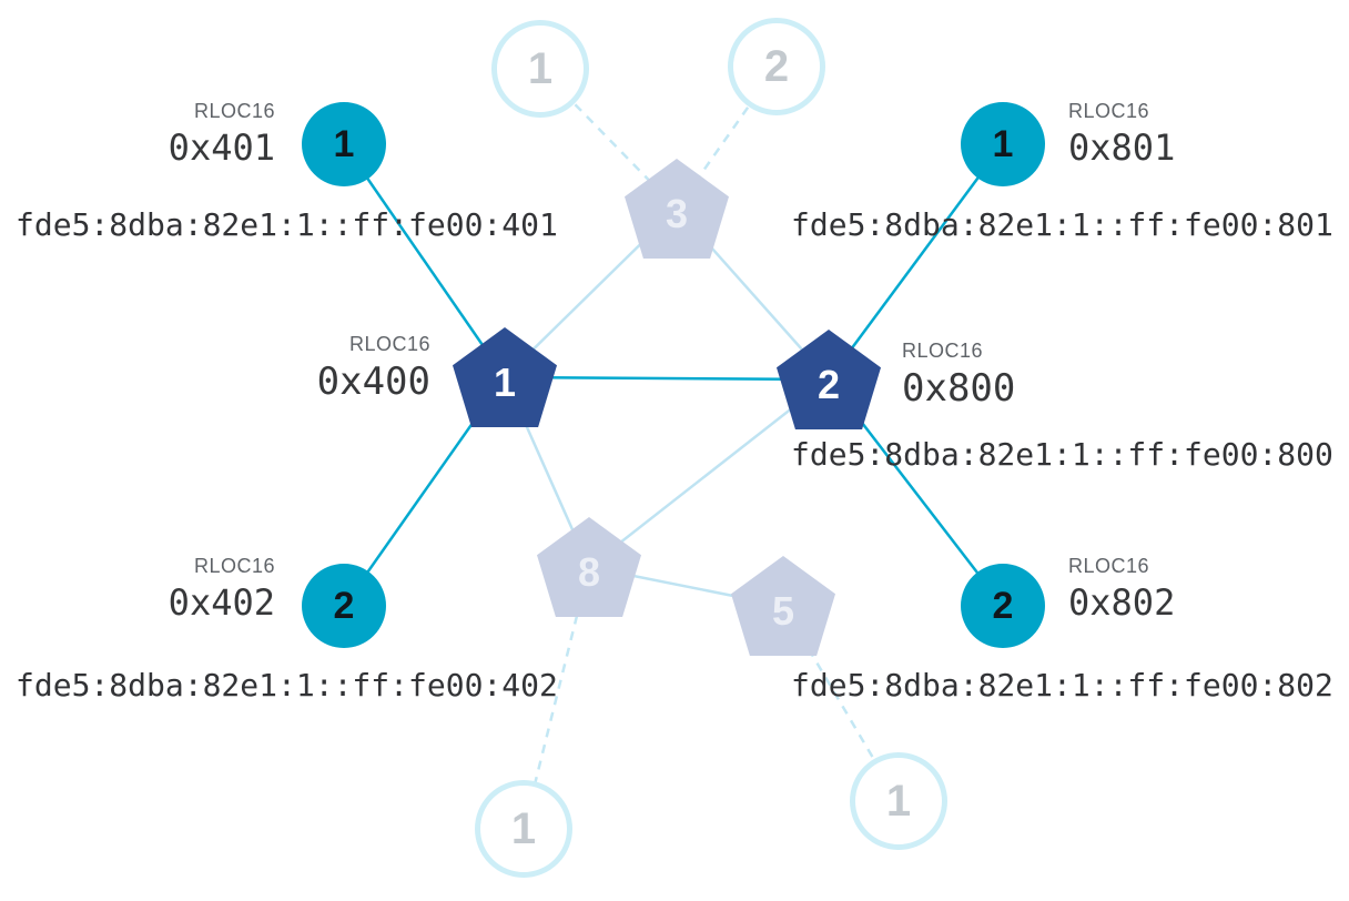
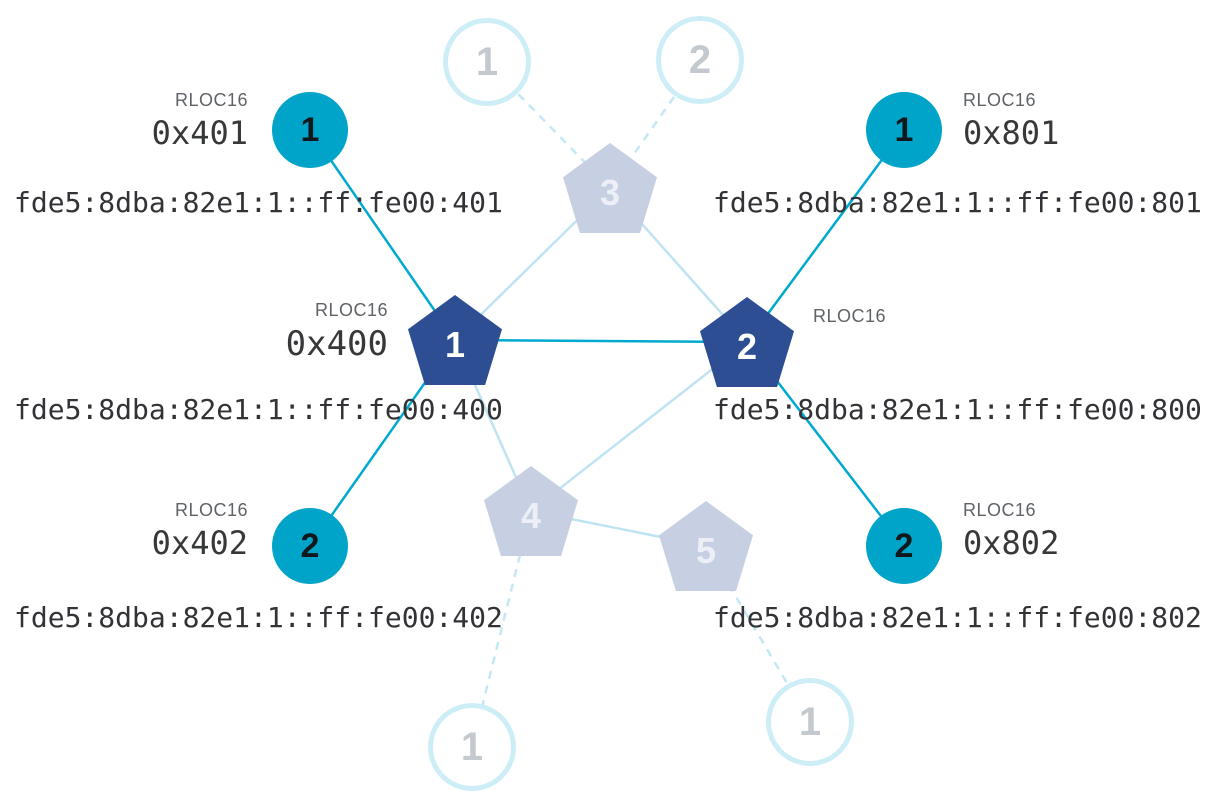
  1
  2
  3
- 8
+ 4
  5
  1
  2
  1
  2
  1
  2
  1
  1
  RLOC16
  0x401
  fde5:8dba:82e1:1::ff:fe00:401
  RLOC16
  0x400
+ fde5:8dba:82e1:1::ff:fe00:400
  RLOC16
  0x402
  fde5:8dba:82e1:1::ff:fe00:402
  RLOC16
  0x801
  fde5:8dba:82e1:1::ff:fe00:801
  RLOC16
- 0x800
  fde5:8dba:82e1:1::ff:fe00:800
  RLOC16
  0x802
  fde5:8dba:82e1:1::ff:fe00:802
